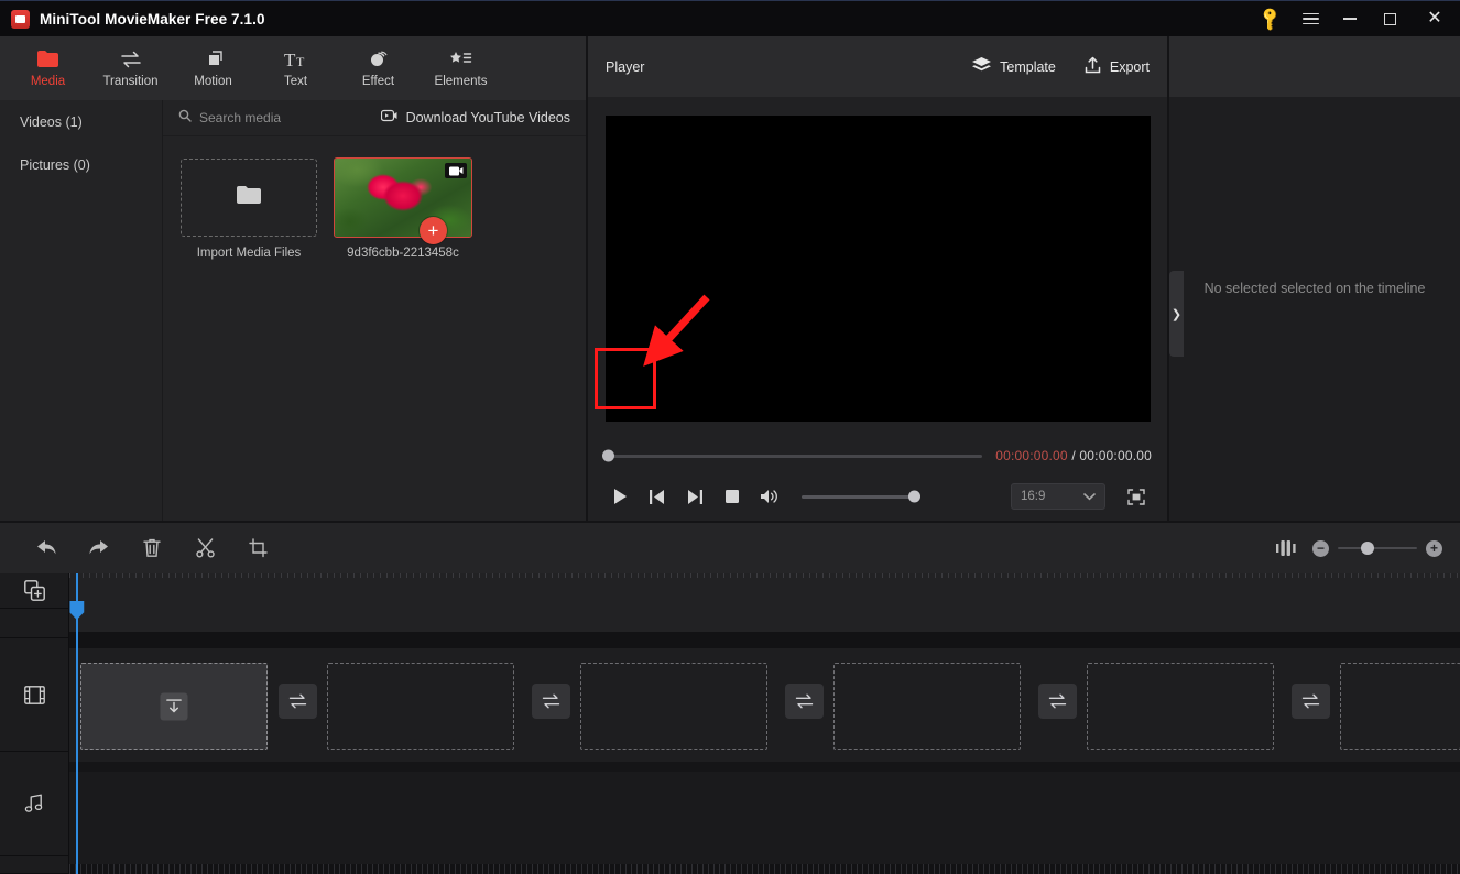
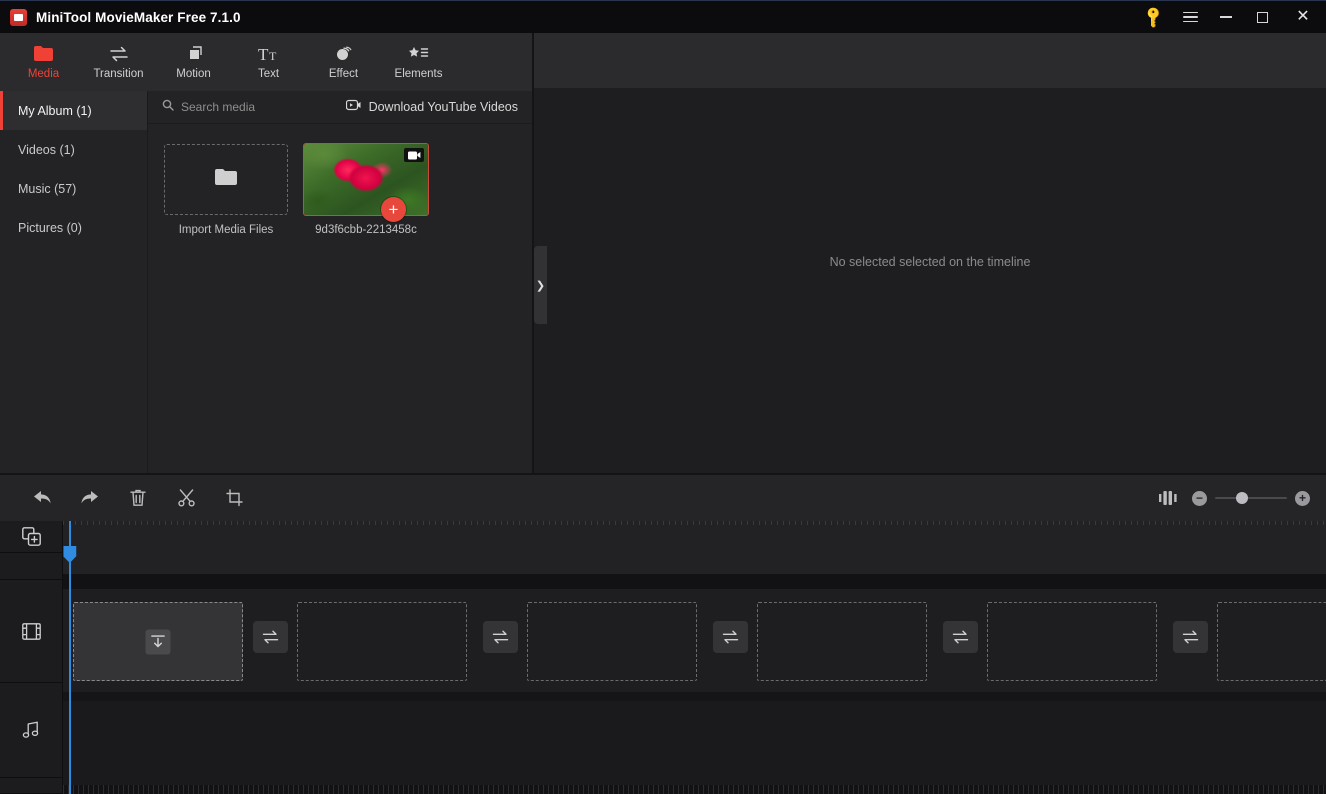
  MiniTool MovieMaker Free 7.1.0
  ✕
  Media
  Transition
  Motion
  T
  T
  Text
  Effect
  Elements
+ My Album (1)
  Videos (1)
+ Music (57)
  Pictures (0)
  Search media
  Download YouTube Videos
  Import Media Files
  9d3f6cbb-2213458c
  +
- Player
- Template
- Export
- 00:00:00.00 / 00:00:00.00
- 16:9
  ❯
  No selected selected on the timeline
  −
  +
